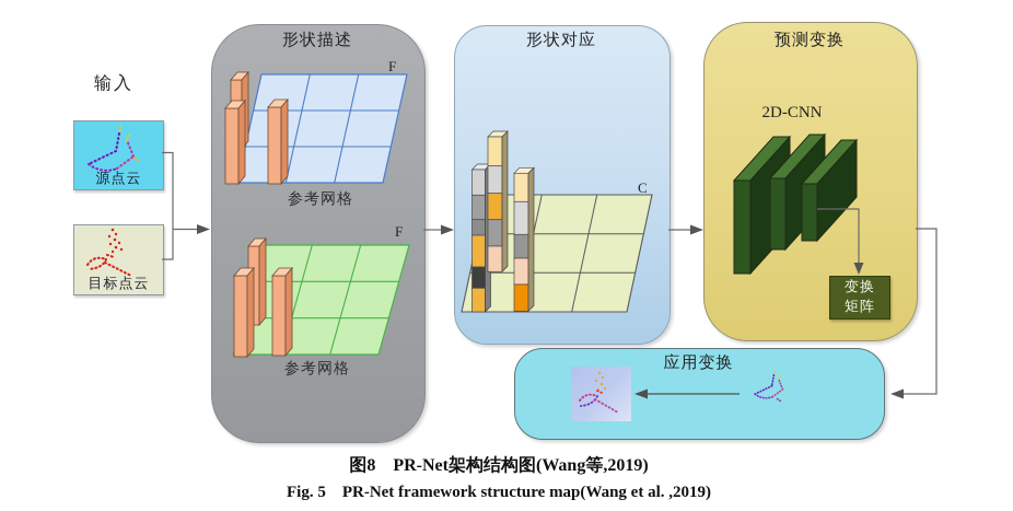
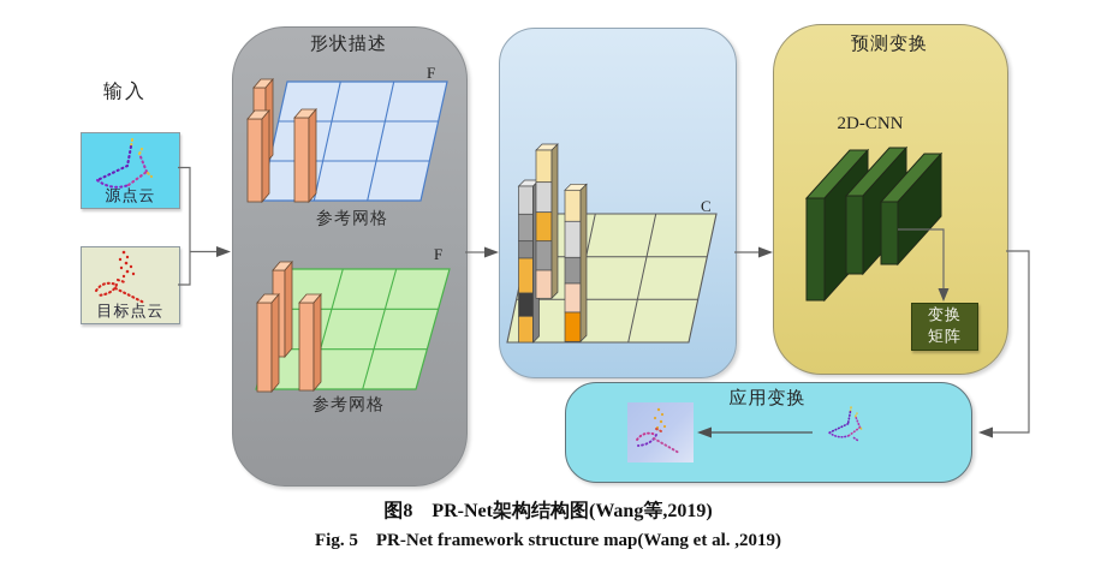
  源点云
  目标点云
  输入
  形状描述
  F
  参考网格
  F
  参考网格
- 形状对应
  C
  预测变换
  2D-CNN
  变换
  矩阵
  应用变换
  图8 PR-Net架构结构图(Wang等,2019)
  Fig. 5 PR-Net framework structure map(Wang et al. ,2019)
